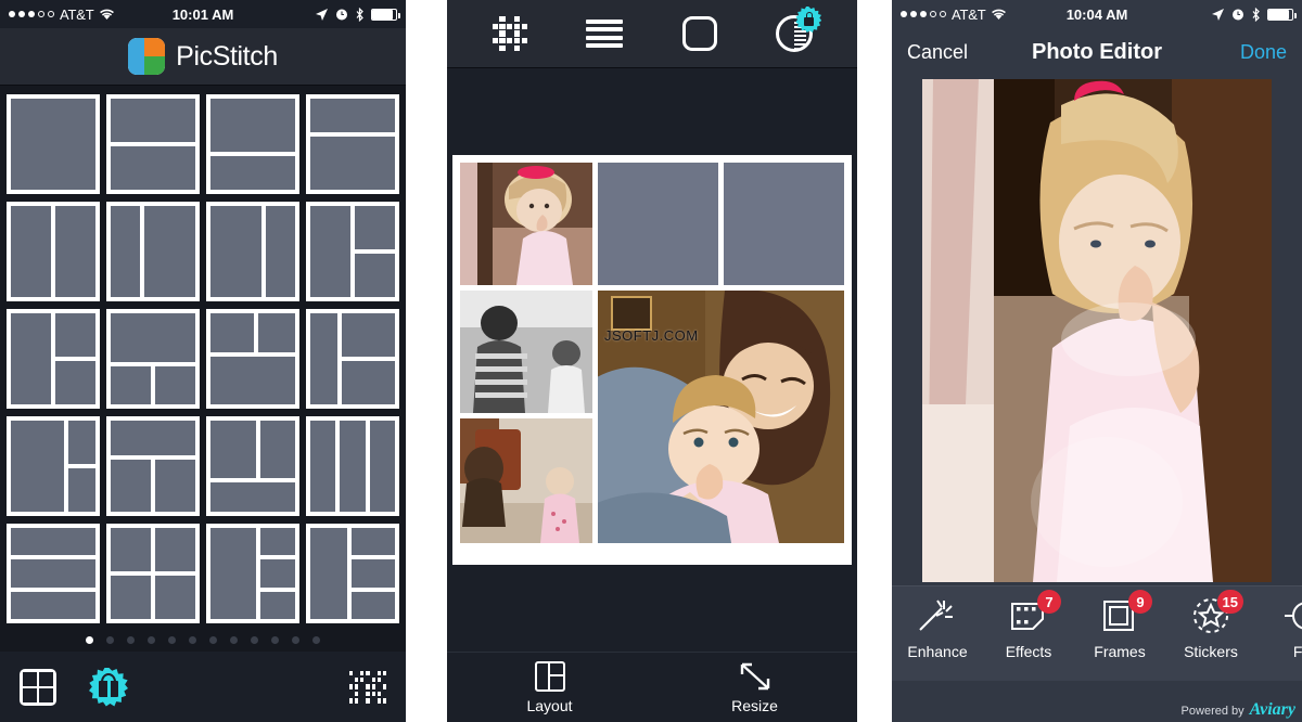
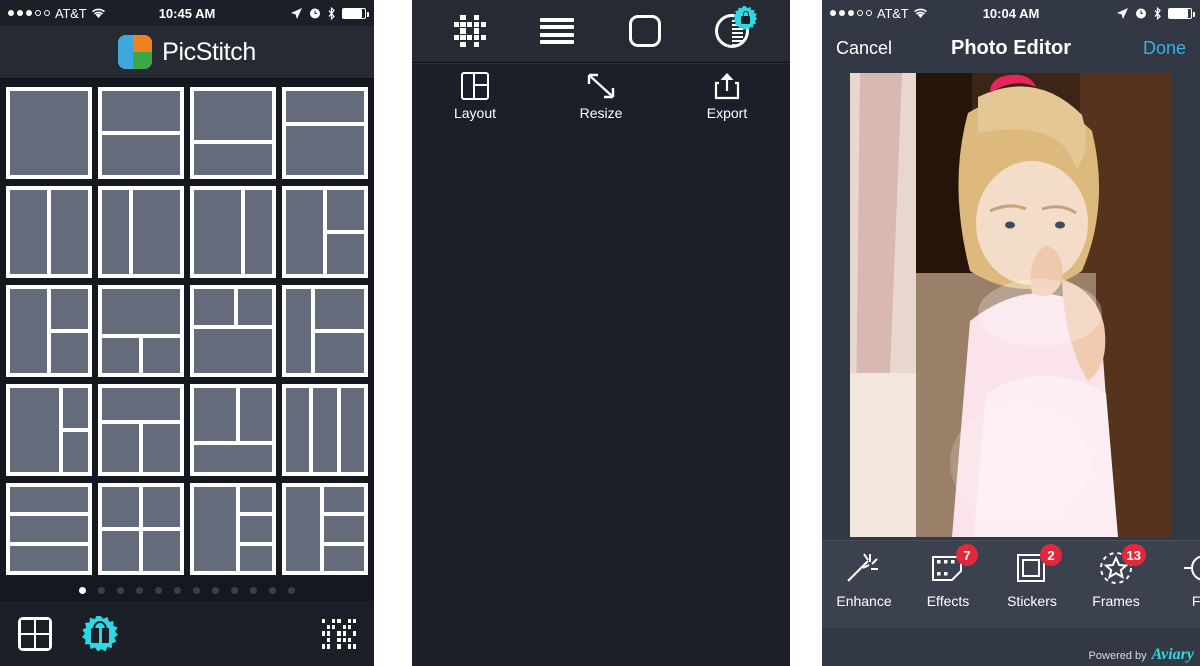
  AT&T
- 10:01 AM
+ 10:45 AM
  PicStitch
- JSOFTJ.COM
  Layout
  Resize
+ Export
  AT&T
  10:04 AM
  Cancel
  Photo Editor
  Done
  Enhance
  7
  Effects
- 9
+ 2
- Frames
+ Stickers
- 15
+ 13
- Stickers
+ Frames
  Powered by
  Aviary
